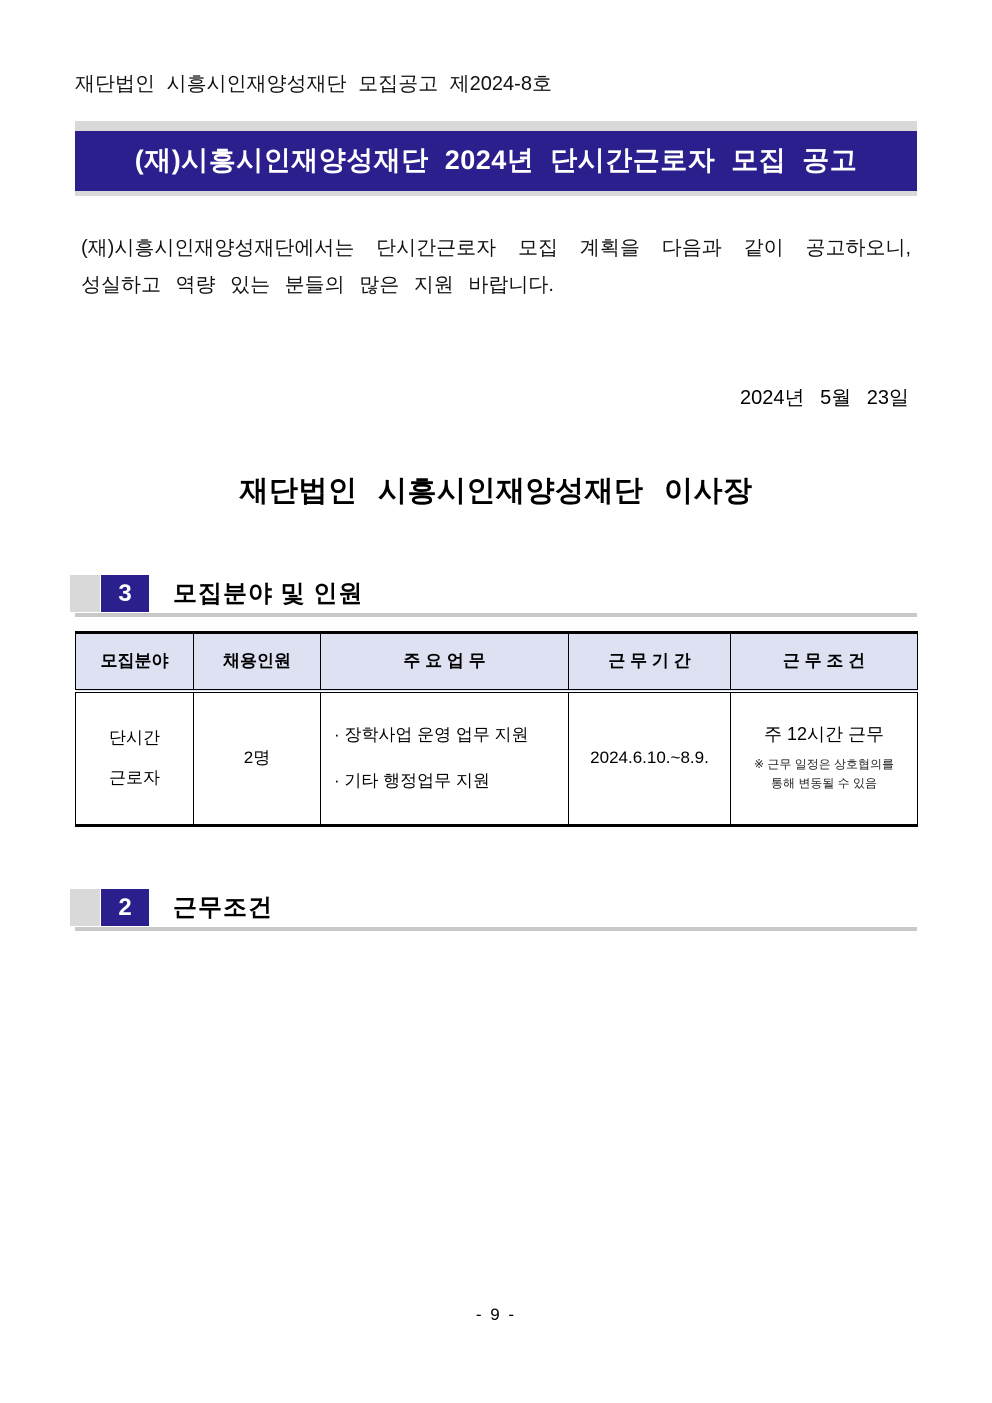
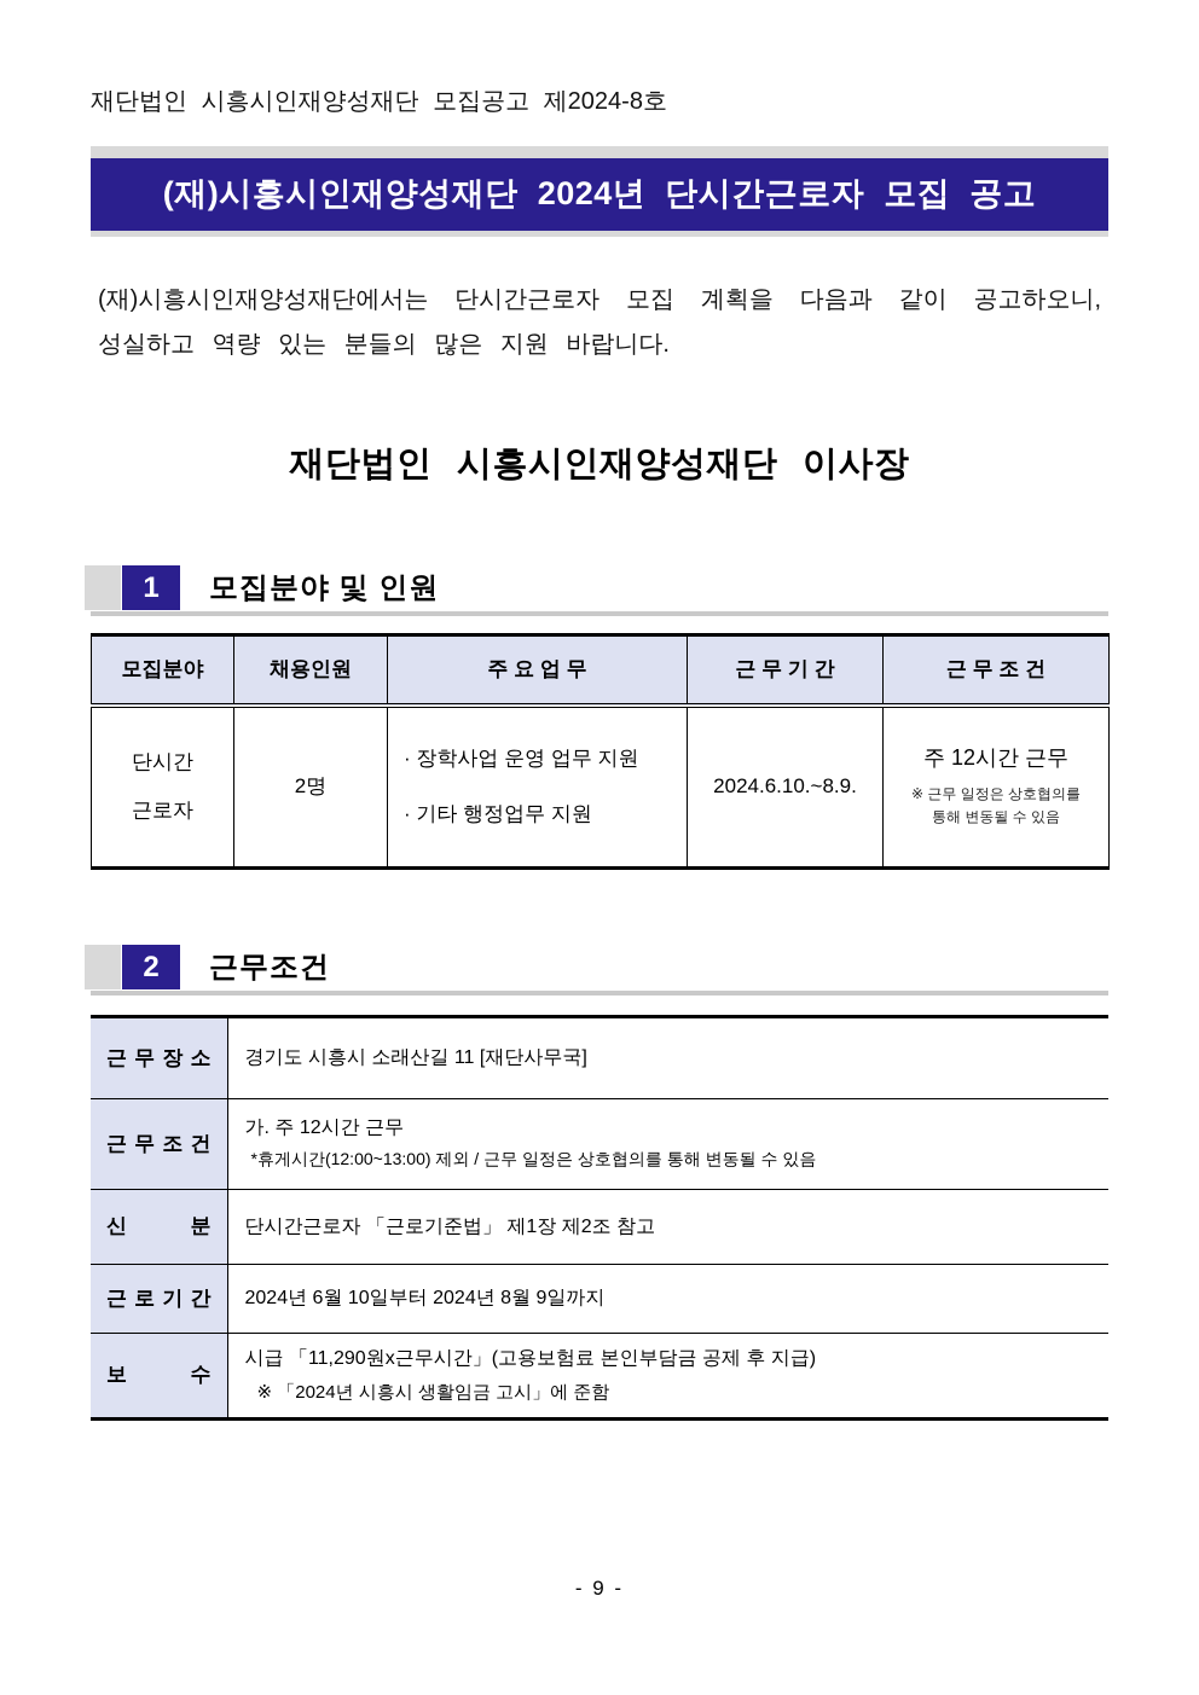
  재단법인 시흥시인재양성재단 모집공고 제2024-8호
  (재)시흥시인재양성재단 2024년 단시간근로자 모집 공고
  (재)시흥시인재양성재단에서는 단시간근로자 모집 계획을 다음과 같이 공고하오니,
  성실하고 역량 있는 분들의 많은 지원 바랍니다.
- 2024년 5월 23일
  재단법인 시흥시인재양성재단 이사장
- 3
+ 1
  모집분야 및 인원
  모집분야	채용인원	주 요 업 무	근 무 기 간	근 무 조 건
  단시간 근로자	2명	· 장학사업 운영 업무 지원 · 기타 행정업무 지원	2024.6.10.~8.9.	주 12시간 근무 ※ 근무 일정은 상호협의를 통해 변동될 수 있음
  2
  근무조건
+ 근 무 장 소	경기도 시흥시 소래산길 11 [재단사무국]
+ 근 무 조 건	가. 주 12시간 근무 *휴게시간(12:00~13:00) 제외 / 근무 일정은 상호협의를 통해 변동될 수 있음
+ 신 분	단시간근로자 「근로기준법」 제1장 제2조 참고
+ 근 로 기 간	2024년 6월 10일부터 2024년 8월 9일까지
+ 보 수	시급 「11,290원x근무시간」(고용보험료 본인부담금 공제 후 지급) ※ 「2024년 시흥시 생활임금 고시」에 준함
  - 9 -
